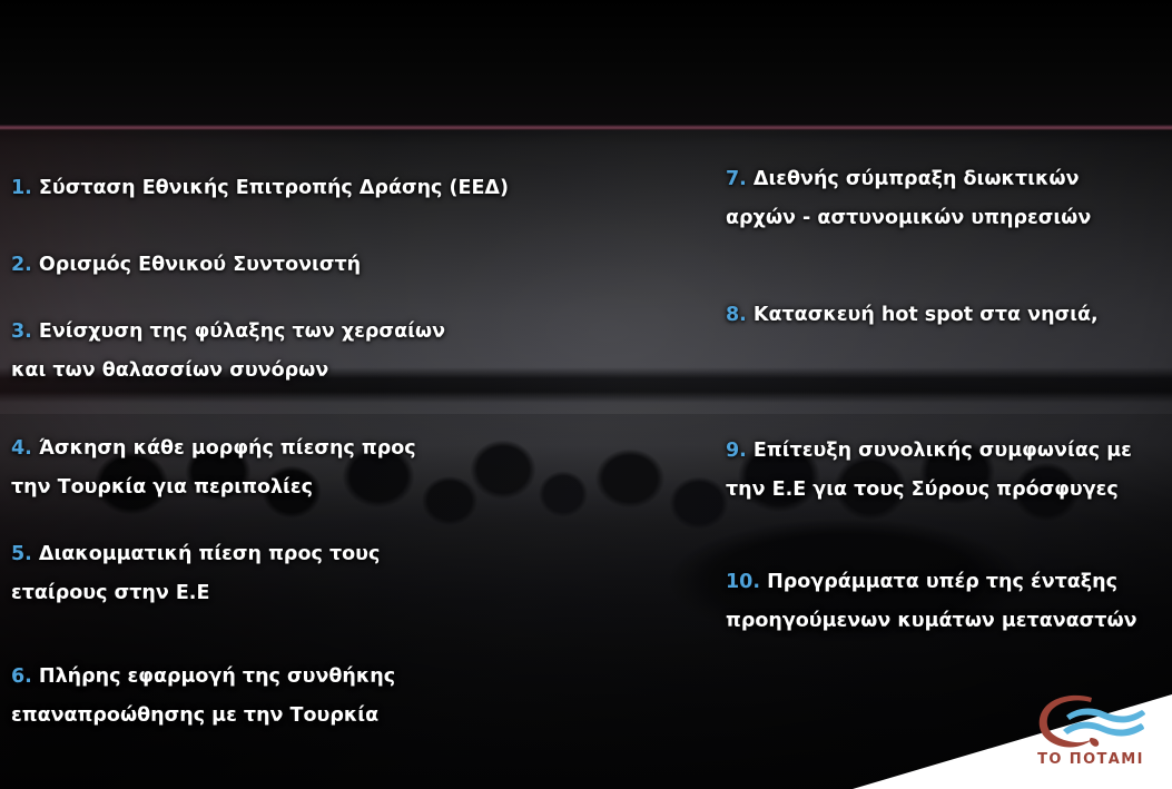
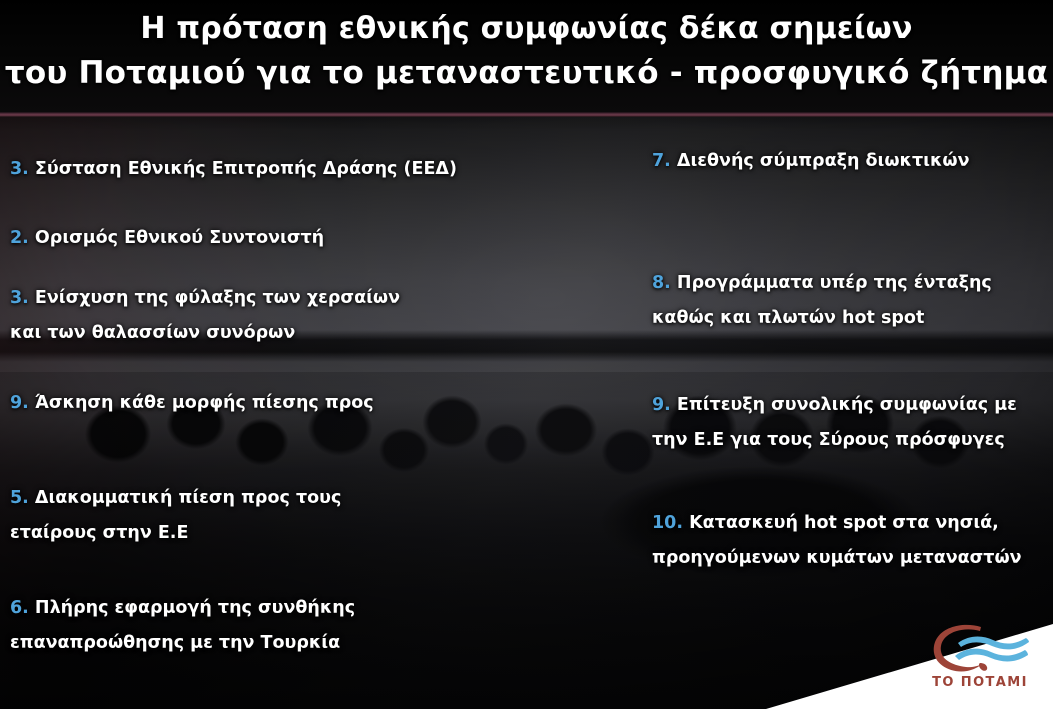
+ Η πρόταση εθνικής συμφωνίας δέκα σημείων
+ του Ποταμιού για το μεταναστευτικό - προσφυγικό ζήτημα
- 1. Σύσταση Εθνικής Επιτροπής Δράσης (ΕΕΔ)
+ 3. Σύσταση Εθνικής Επιτροπής Δράσης (ΕΕΔ)
  2. Ορισμός Εθνικού Συντονιστή
  3. Ενίσχυση της φύλαξης των χερσαίων
  και των θαλασσίων συνόρων
- 4. Άσκηση κάθε μορφής πίεσης προς
+ 9. Άσκηση κάθε μορφής πίεσης προς
- την Τουρκία για περιπολίες
  5. Διακομματική πίεση προς τους
  εταίρους στην Ε.Ε
  6. Πλήρης εφαρμογή της συνθήκης
  επαναπροώθησης με την Τουρκία
  7. Διεθνής σύμπραξη διωκτικών
- αρχών - αστυνομικών υπηρεσιών
- 8. Κατασκευή hot spot στα νησιά,
+ 8. Προγράμματα υπέρ της ένταξης
+ καθώς και πλωτών hot spot
  9. Επίτευξη συνολικής συμφωνίας με
  την Ε.Ε για τους Σύρους πρόσφυγες
- 10. Προγράμματα υπέρ της ένταξης
+ 10. Κατασκευή hot spot στα νησιά,
  προηγούμενων κυμάτων μεταναστών
  ΤΟ ΠΟΤΑΜΙ
